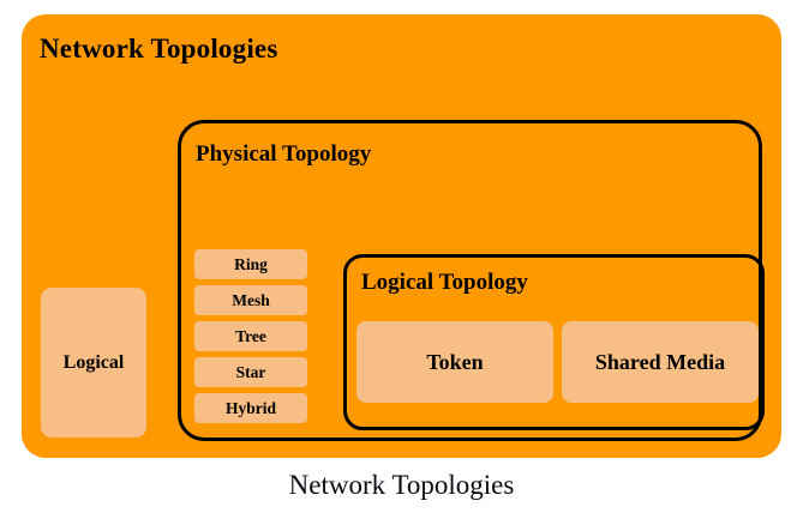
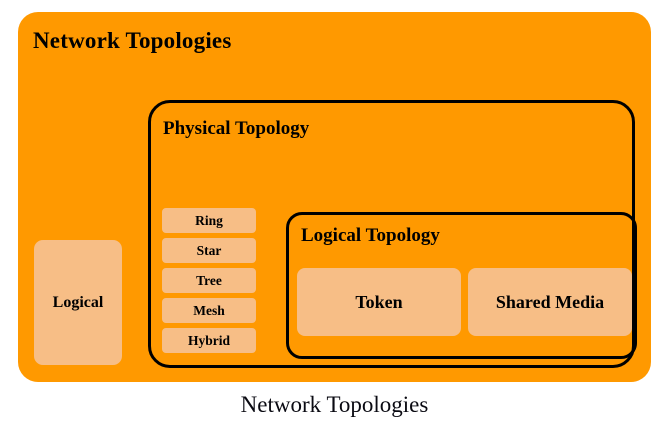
  Network Topologies
  Logical
  Physical Topology
  Ring
- Mesh
+ Star
  Tree
- Star
+ Mesh
  Hybrid
  Logical Topology
  Token
  Shared Media
  Network Topologies
